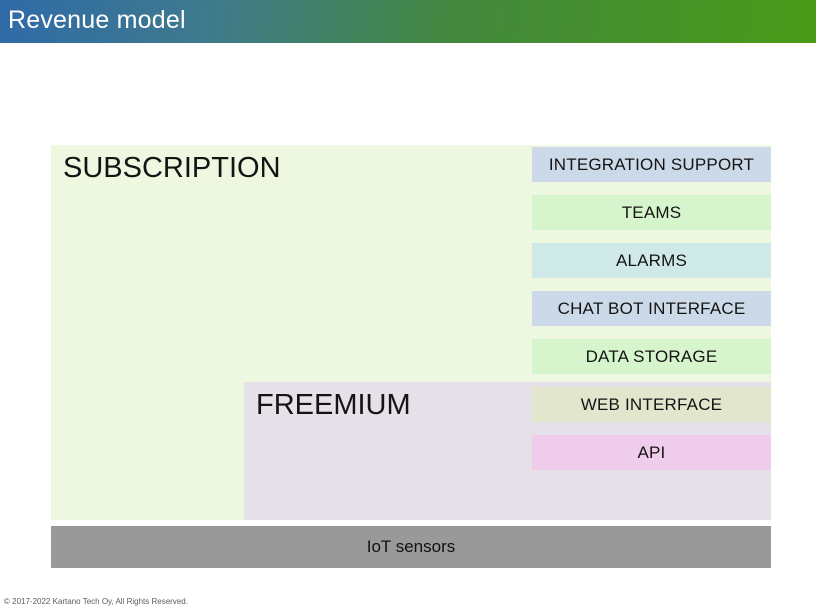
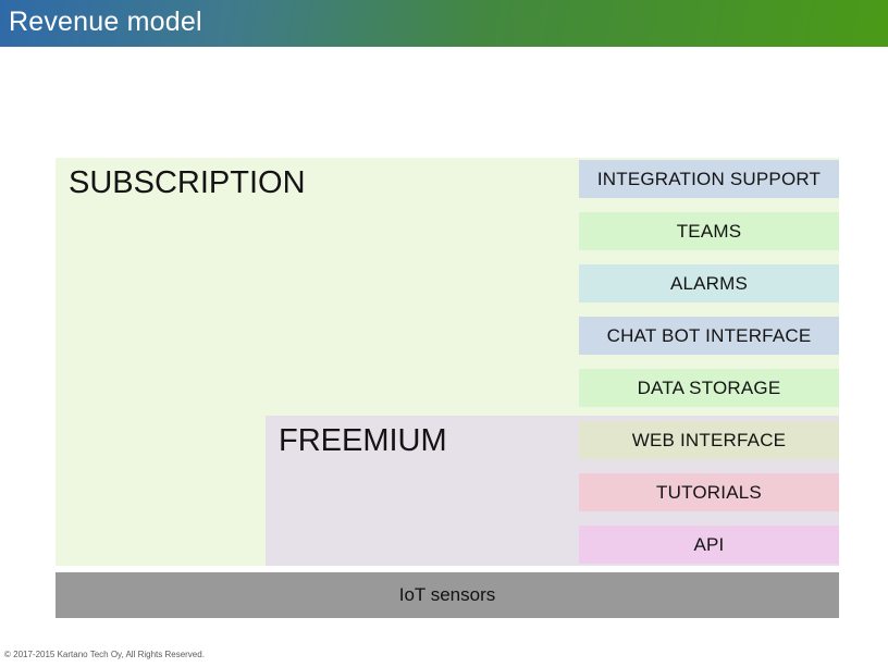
  Revenue model
  SUBSCRIPTION
  FREEMIUM
  INTEGRATION SUPPORT
  TEAMS
  ALARMS
  CHAT BOT INTERFACE
  DATA STORAGE
  WEB INTERFACE
+ TUTORIALS
  API
  IoT sensors
- © 2017-2022 Kartano Tech Oy, All Rights Reserved.
+ © 2017-2015 Kartano Tech Oy, All Rights Reserved.
